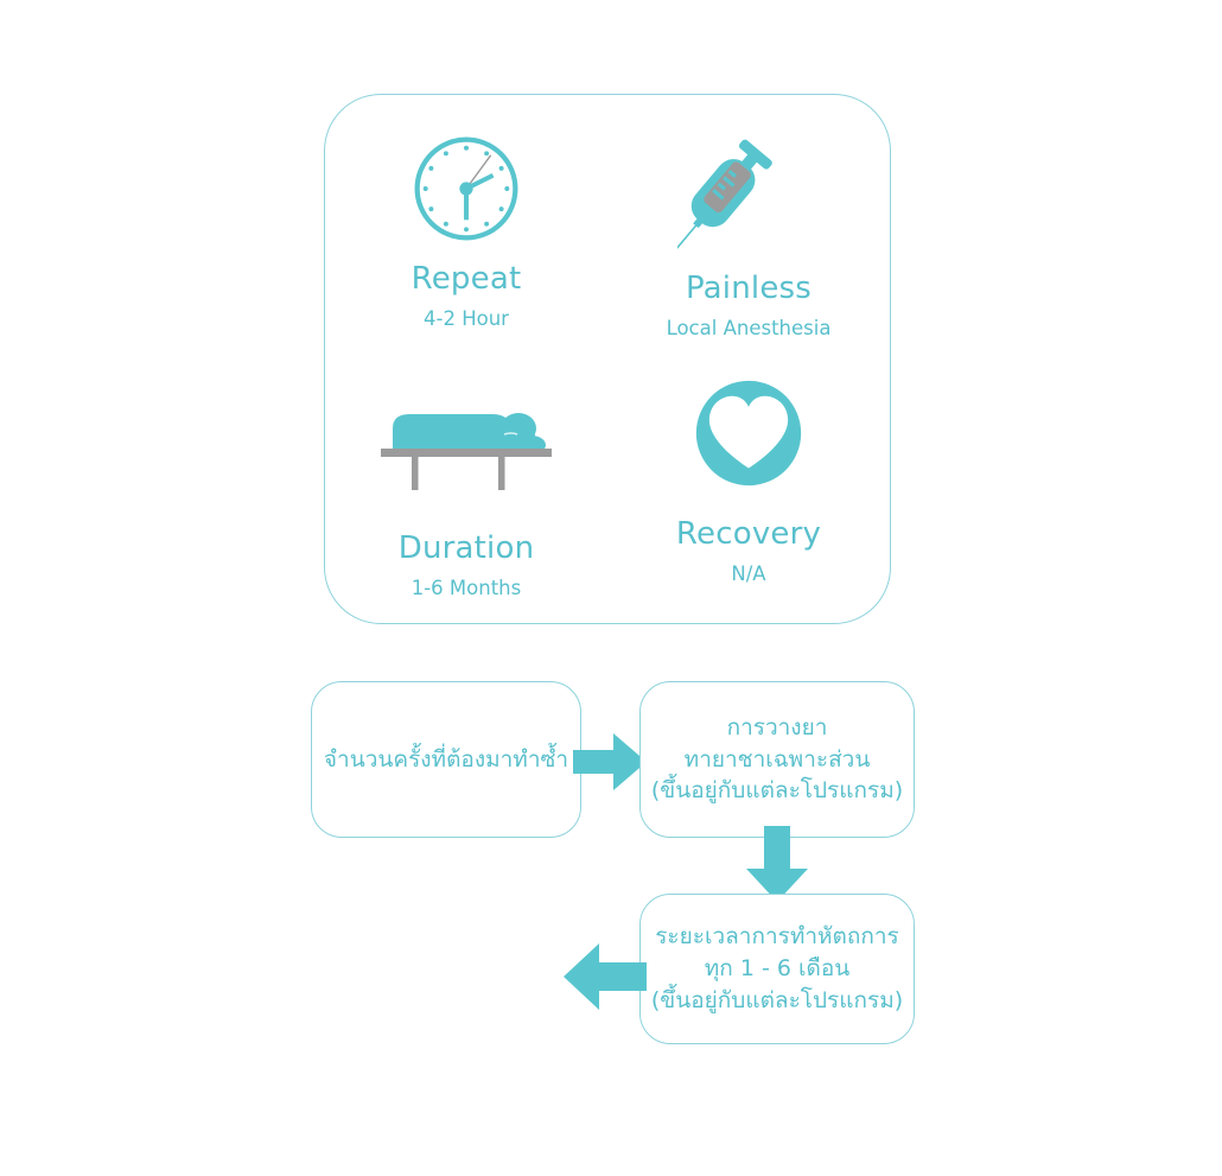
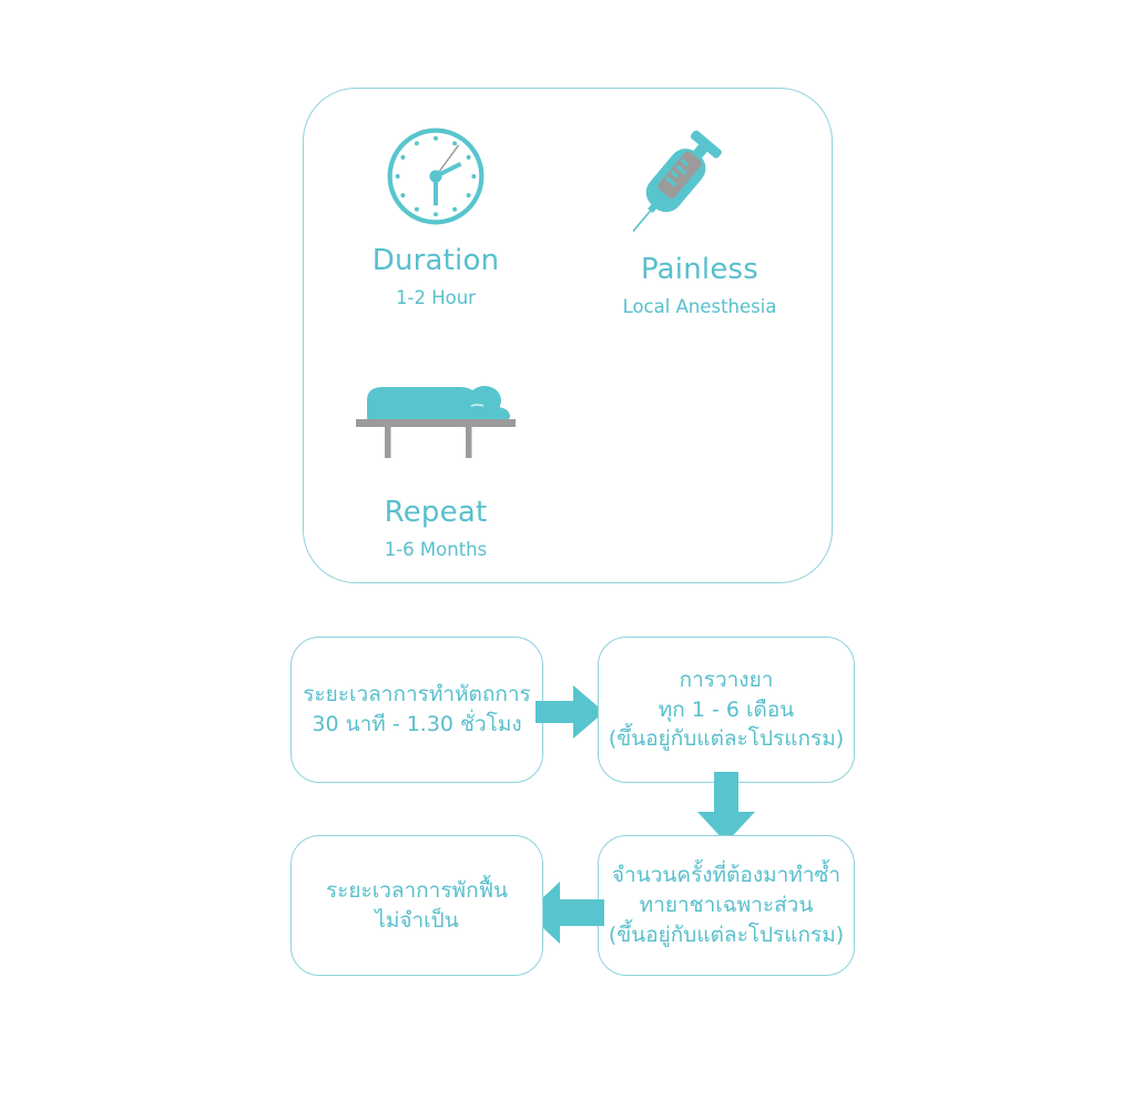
- Repeat
+ Duration
- 4-2 Hour
+ 1-2 Hour
  Painless
  Local Anesthesia
- Duration
+ Repeat
  1-6 Months
- Recovery
- N/A
- จำนวนครั้งที่ต้องมาทำซ้ำ
+ ระยะเวลาการทำหัตถการ
+ 30 นาที - 1.30 ชั่วโมง
  การวางยา
- ทายาชาเฉพาะส่วน
+ ทุก 1 - 6 เดือน
  (ขึ้นอยู่กับแต่ละโปรแกรม)
- ระยะเวลาการทำหัตถการ
+ จำนวนครั้งที่ต้องมาทำซ้ำ
- ทุก 1 - 6 เดือน
+ ทายาชาเฉพาะส่วน
  (ขึ้นอยู่กับแต่ละโปรแกรม)
+ ระยะเวลาการพักฟื้น
+ ไม่จำเป็น
